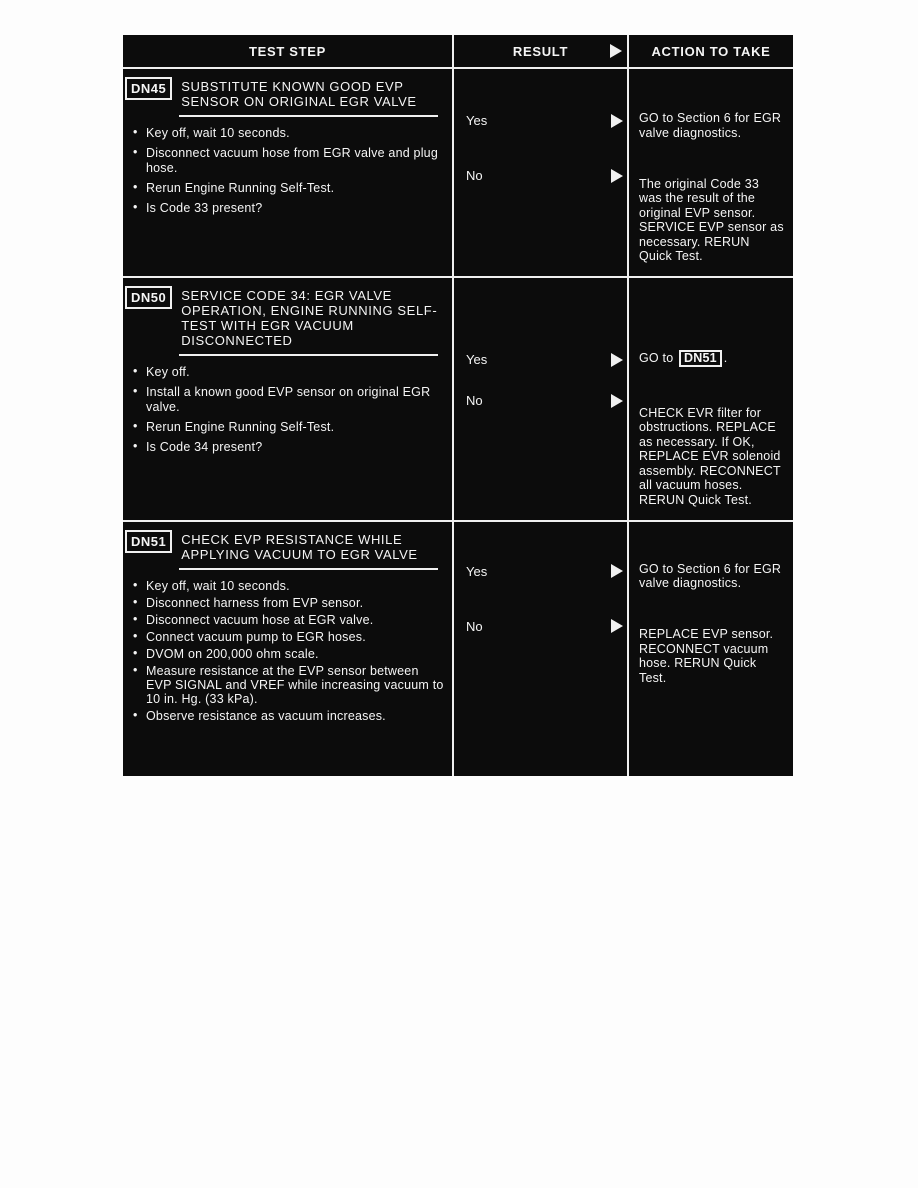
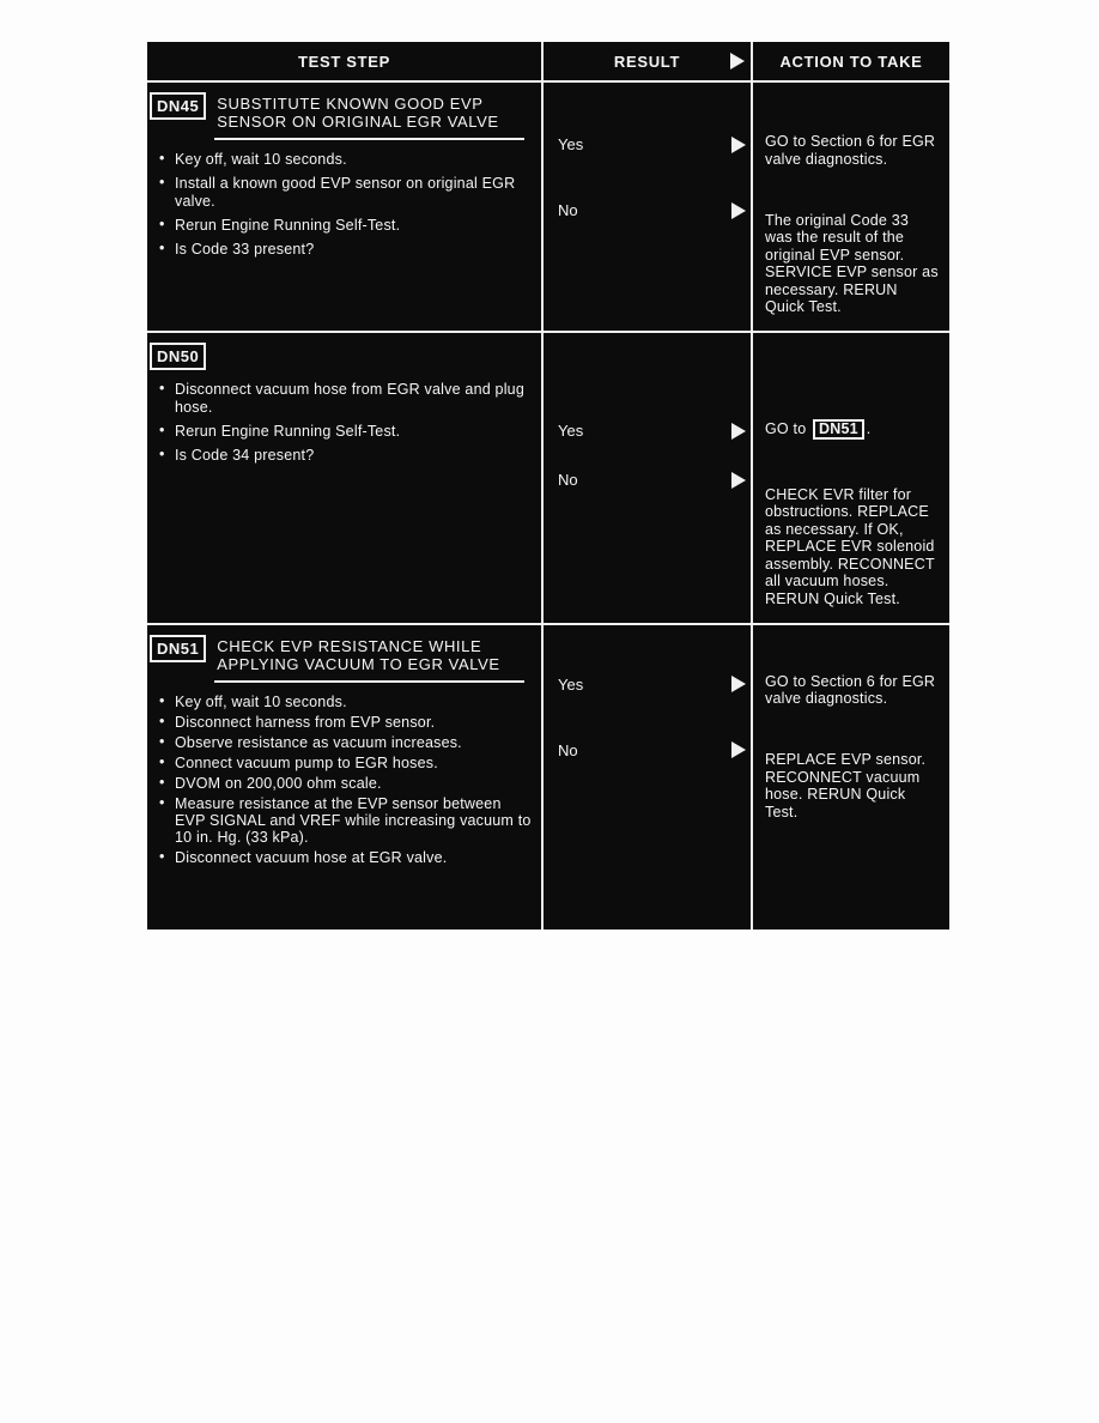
  TEST STEP
  RESULT
  ACTION TO TAKE
  DN45
  SUBSTITUTE KNOWN GOOD EVP SENSOR ON ORIGINAL EGR VALVE
  Key off, wait 10 seconds.
- Disconnect vacuum hose from EGR valve and plug hose.
+ Install a known good EVP sensor on original EGR valve.
  Rerun Engine Running Self-Test.
  Is Code 33 present?
  Yes
  No
  GO to Section 6 for EGR valve diagnostics.
  The original Code 33 was the result of the original EVP sensor. SERVICE EVP sensor as necessary. RERUN Quick Test.
  DN50
- SERVICE CODE 34: EGR VALVE OPERATION, ENGINE RUNNING SELF-TEST WITH EGR VACUUM DISCONNECTED
- Key off.
- Install a known good EVP sensor on original EGR valve.
+ Disconnect vacuum hose from EGR valve and plug hose.
  Rerun Engine Running Self-Test.
  Is Code 34 present?
  Yes
  No
  GO to DN51 .
  CHECK EVR filter for obstructions. REPLACE as necessary. If OK, REPLACE EVR solenoid assembly. RECONNECT all vacuum hoses. RERUN Quick Test.
  DN51
  CHECK EVP RESISTANCE WHILE APPLYING VACUUM TO EGR VALVE
  Key off, wait 10 seconds.
  Disconnect harness from EVP sensor.
- Disconnect vacuum hose at EGR valve.
+ Observe resistance as vacuum increases.
  Connect vacuum pump to EGR hoses.
  DVOM on 200,000 ohm scale.
  Measure resistance at the EVP sensor between EVP SIGNAL and VREF while increasing vacuum to 10 in. Hg. (33 kPa).
- Observe resistance as vacuum increases.
+ Disconnect vacuum hose at EGR valve.
  Yes
  No
  GO to Section 6 for EGR valve diagnostics.
  REPLACE EVP sensor. RECONNECT vacuum hose. RERUN Quick Test.
